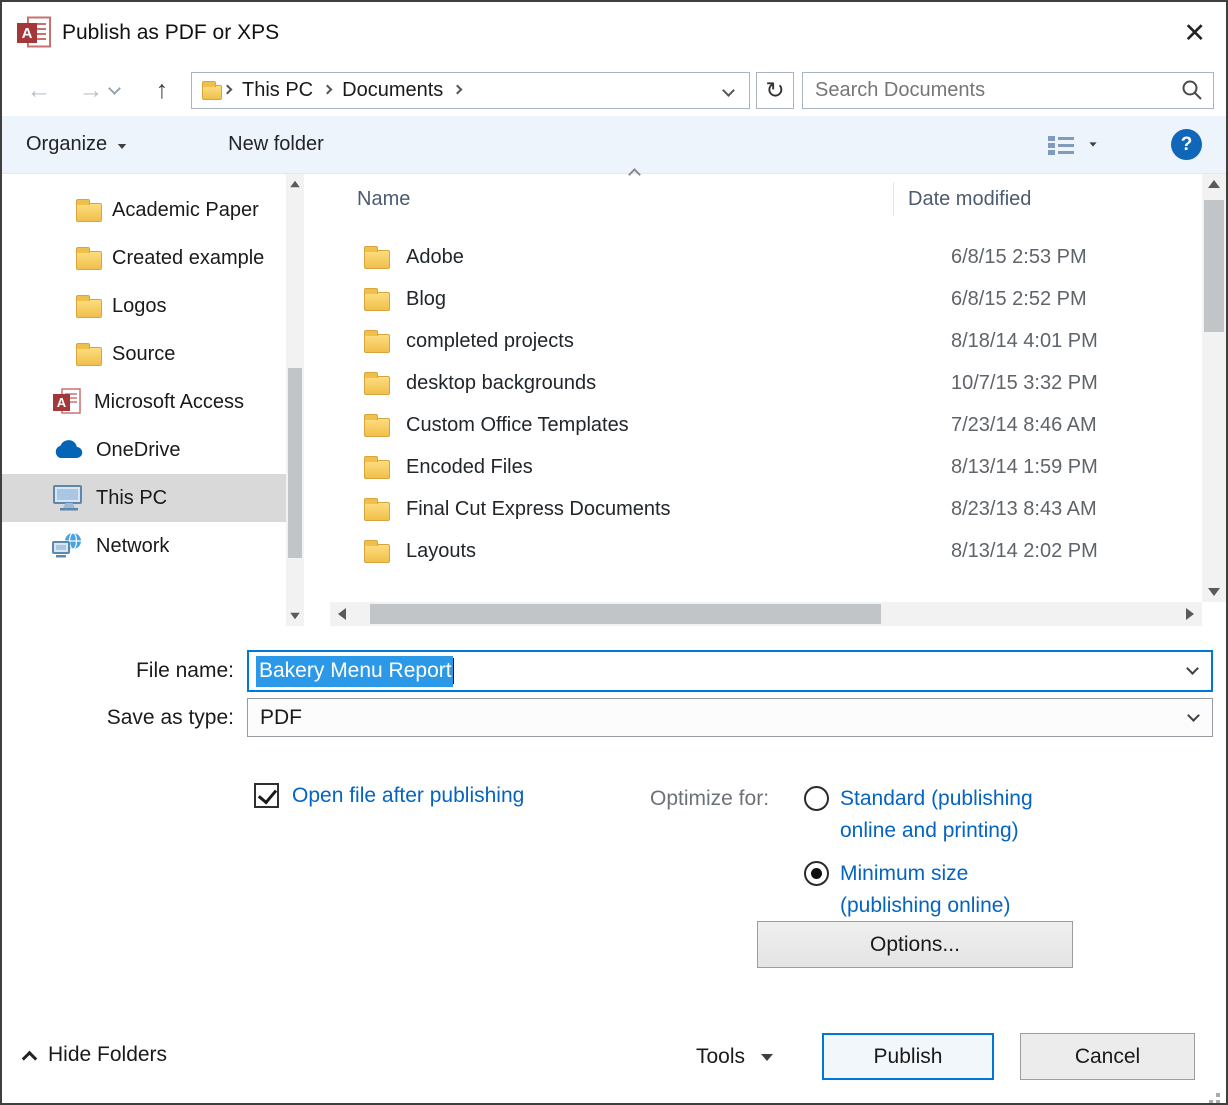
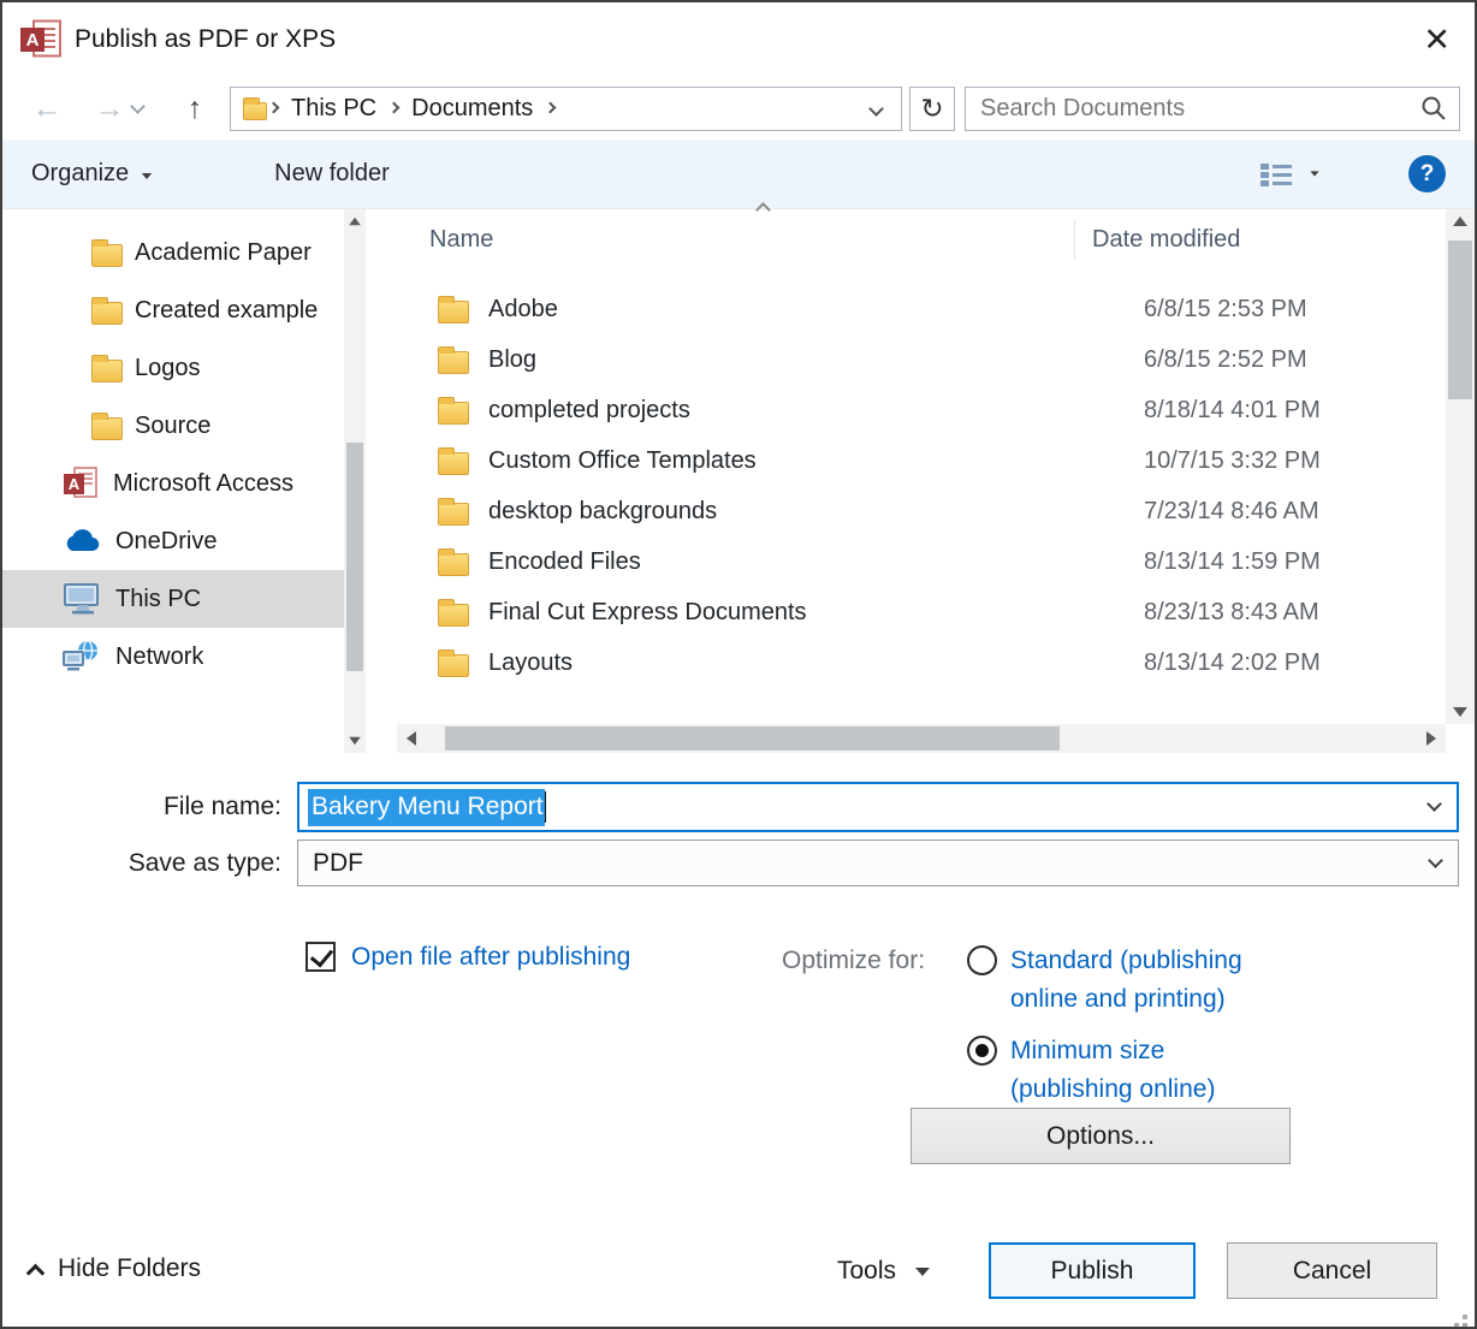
  A
  Publish as PDF or XPS
  ✕
  ←
  →
  ↑
  This PC
  Documents
  ↻
  Search Documents
  Organize
  New folder
  ?
  Academic Paper
  Created example
  Logos
  Source
  A
  Microsoft Access
  OneDrive
  This PC
  Network
  Name
  Date modified
  Adobe
  6/8/15 2:53 PM
  Blog
  6/8/15 2:52 PM
  completed projects
  8/18/14 4:01 PM
- desktop backgrounds
+ Custom Office Templates
  10/7/15 3:32 PM
- Custom Office Templates
+ desktop backgrounds
  7/23/14 8:46 AM
  Encoded Files
  8/13/14 1:59 PM
  Final Cut Express Documents
  8/23/13 8:43 AM
  Layouts
  8/13/14 2:02 PM
  File name:
  Bakery Menu Report
  Save as type:
  PDF
  Open file after publishing
  Optimize for:
  Standard (publishing online and printing)
  Minimum size (publishing online)
  Options...
  Hide Folders
  Tools
  Publish
  Cancel
